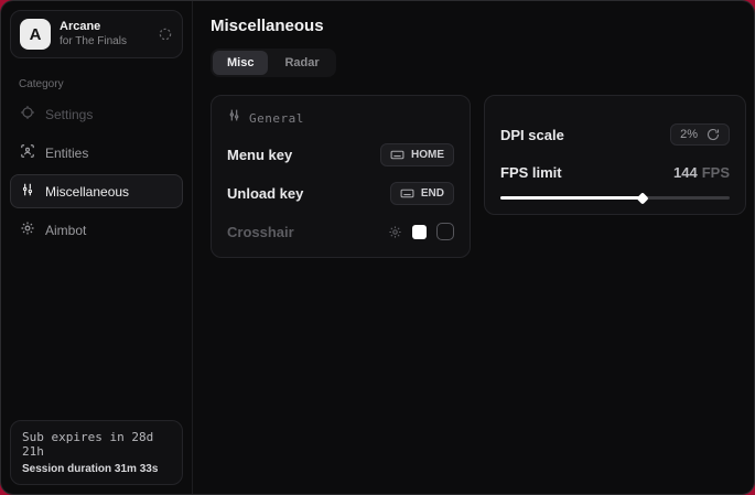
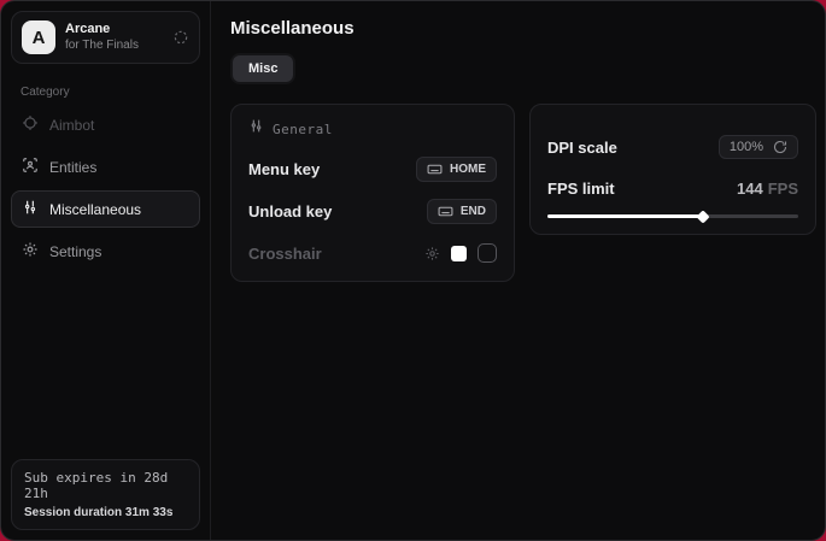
  A
  Arcane
  for The Finals
  Category
- Settings
+ Aimbot
  Entities
  Miscellaneous
- Aimbot
+ Settings
  Sub expires in 28d 21h
  Session duration 31m 33s
  Miscellaneous
  Misc
- Radar
  General
  Menu key
  HOME
  Unload key
  END
  Crosshair
  DPI scale
- 2%
+ 100%
  FPS limit
  144 FPS
